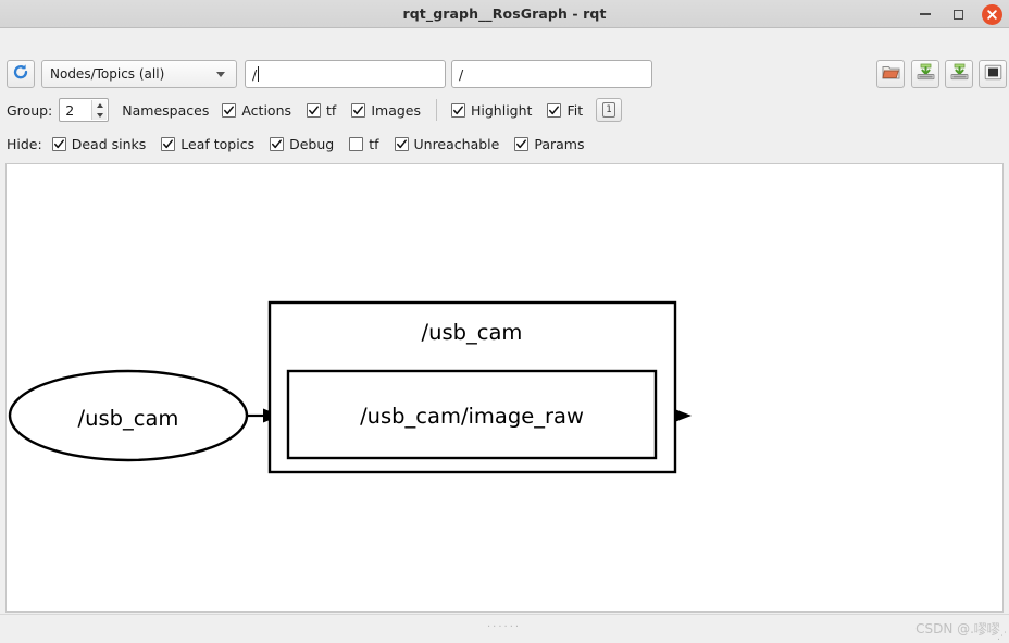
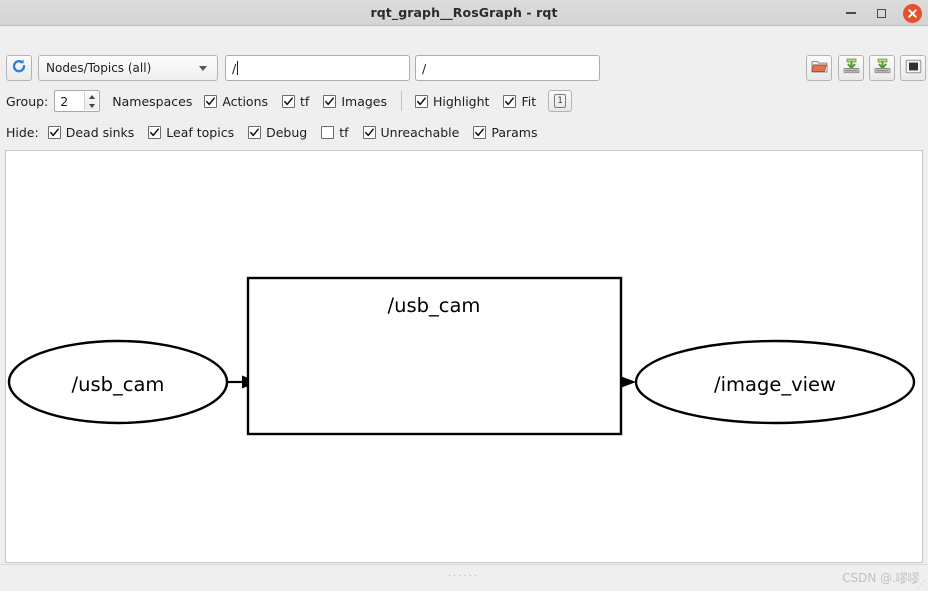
  rqt_graph__RosGraph - rqt
  Nodes/Topics (all)
  /
  /
  Group:
  2
  Namespaces
  Actions
  tf
  Images
  Highlight
  Fit
  1
  Hide:
  Dead sinks
  Leaf topics
  Debug
  tf
  Unreachable
  Params
  /usb_cam
- /usb_cam/image_raw
  /usb_cam
+ /image_view
  ······
  CSDN @.嘐嘐
  ⋰
